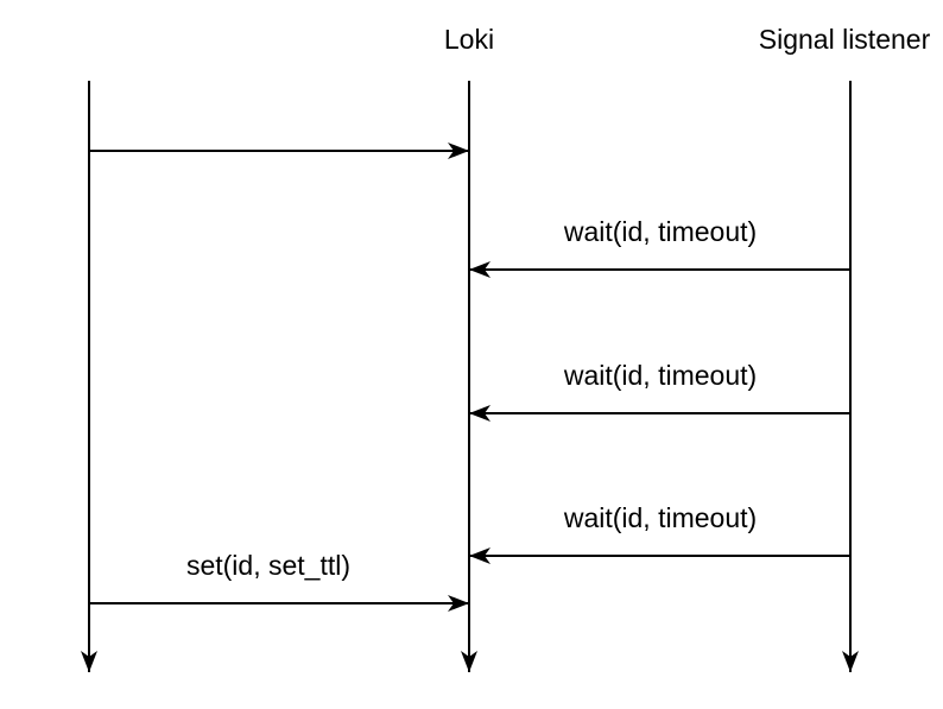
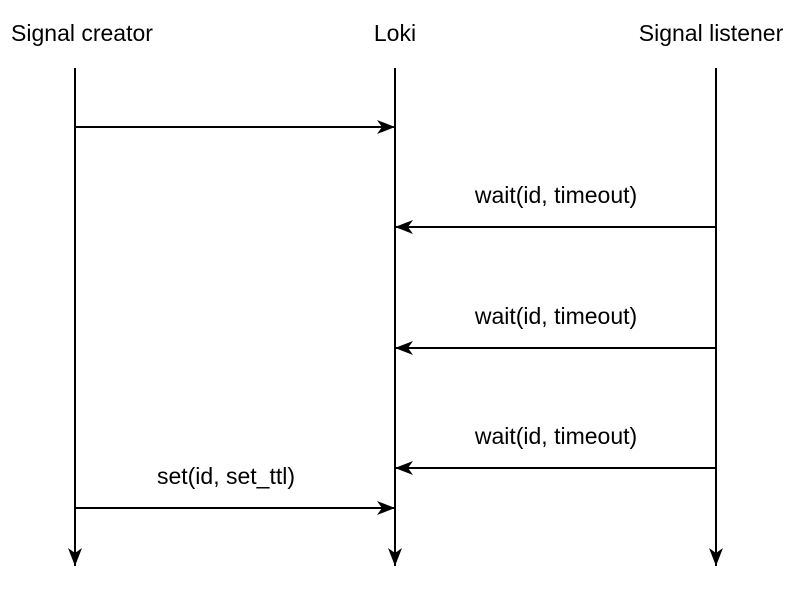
+ Signal creator
  Loki
  Signal listener
  wait(id, timeout)
  wait(id, timeout)
  wait(id, timeout)
  set(id, set_ttl)
